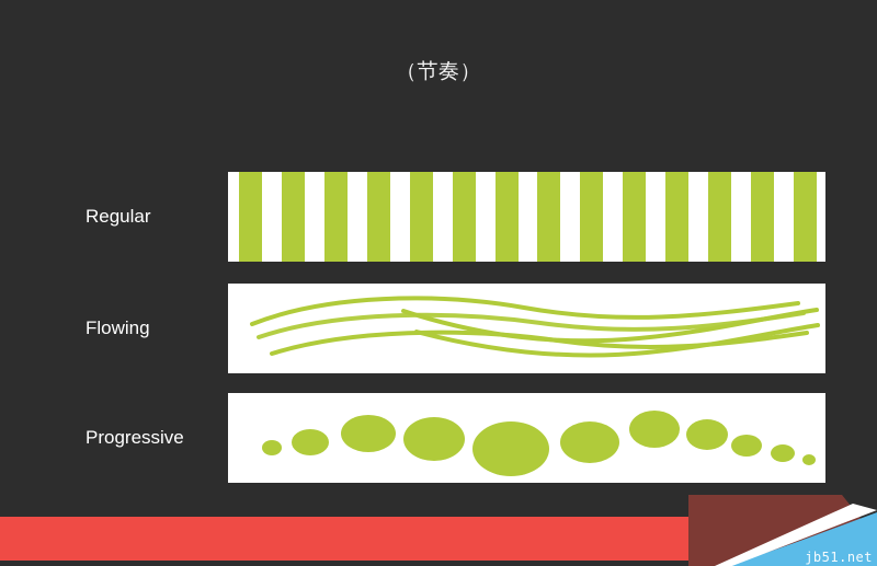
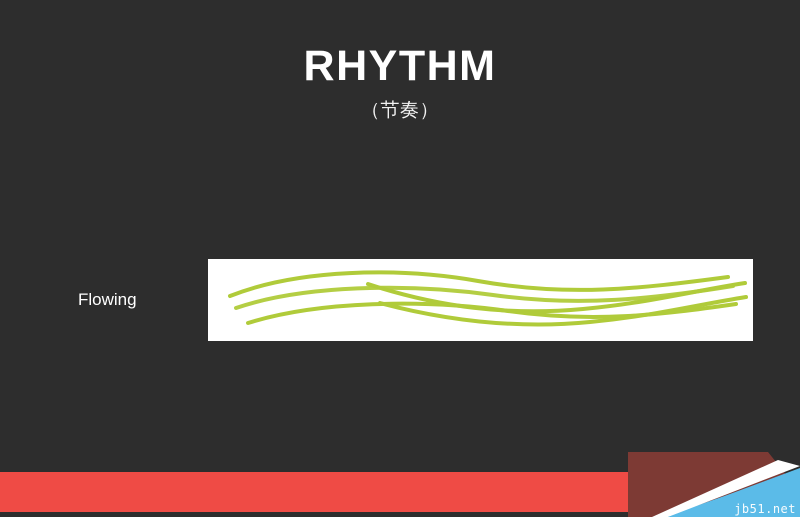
+ RHYTHM
  （节奏）
- Regular
  Flowing
- Progressive
  jb51.net
